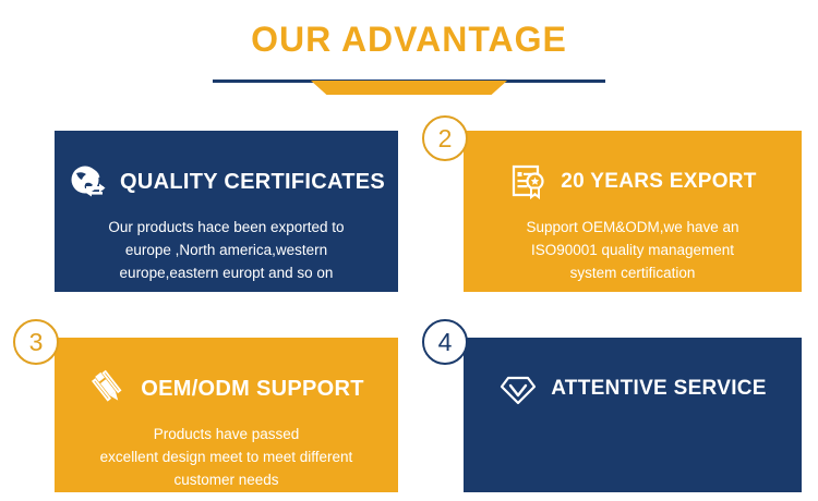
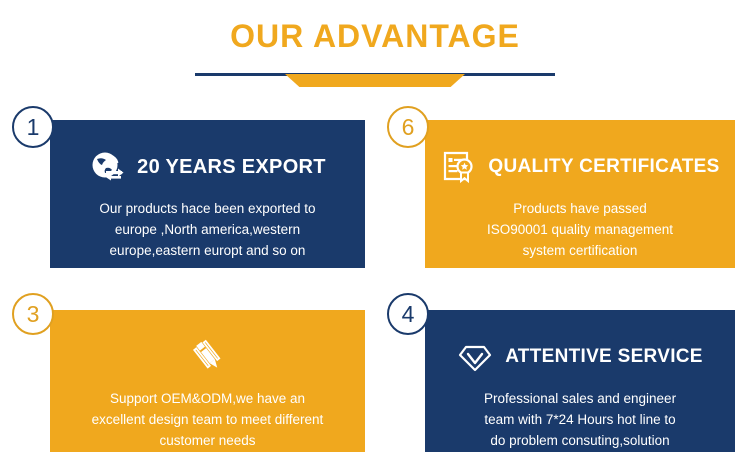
  OUR ADVANTAGE
- QUALITY CERTIFICATES
+ 20 YEARS EXPORT
  Our products hace been exported to
  europe ,North america,western
  europe,eastern europt and so on
+ 1
- 20 YEARS EXPORT
+ QUALITY CERTIFICATES
- Support OEM&ODM,we have an
+ Products have passed
  ISO90001 quality management
  system certification
- 2
+ 6
- OEM/ODM SUPPORT
- Products have passed
+ Support OEM&ODM,we have an
- excellent design meet to meet different
+ excellent design team to meet different
  customer needs
  3
  ATTENTIVE SERVICE
+ Professional sales and engineer
+ team with 7*24 Hours hot line to
+ do problem consuting,solution
  4
